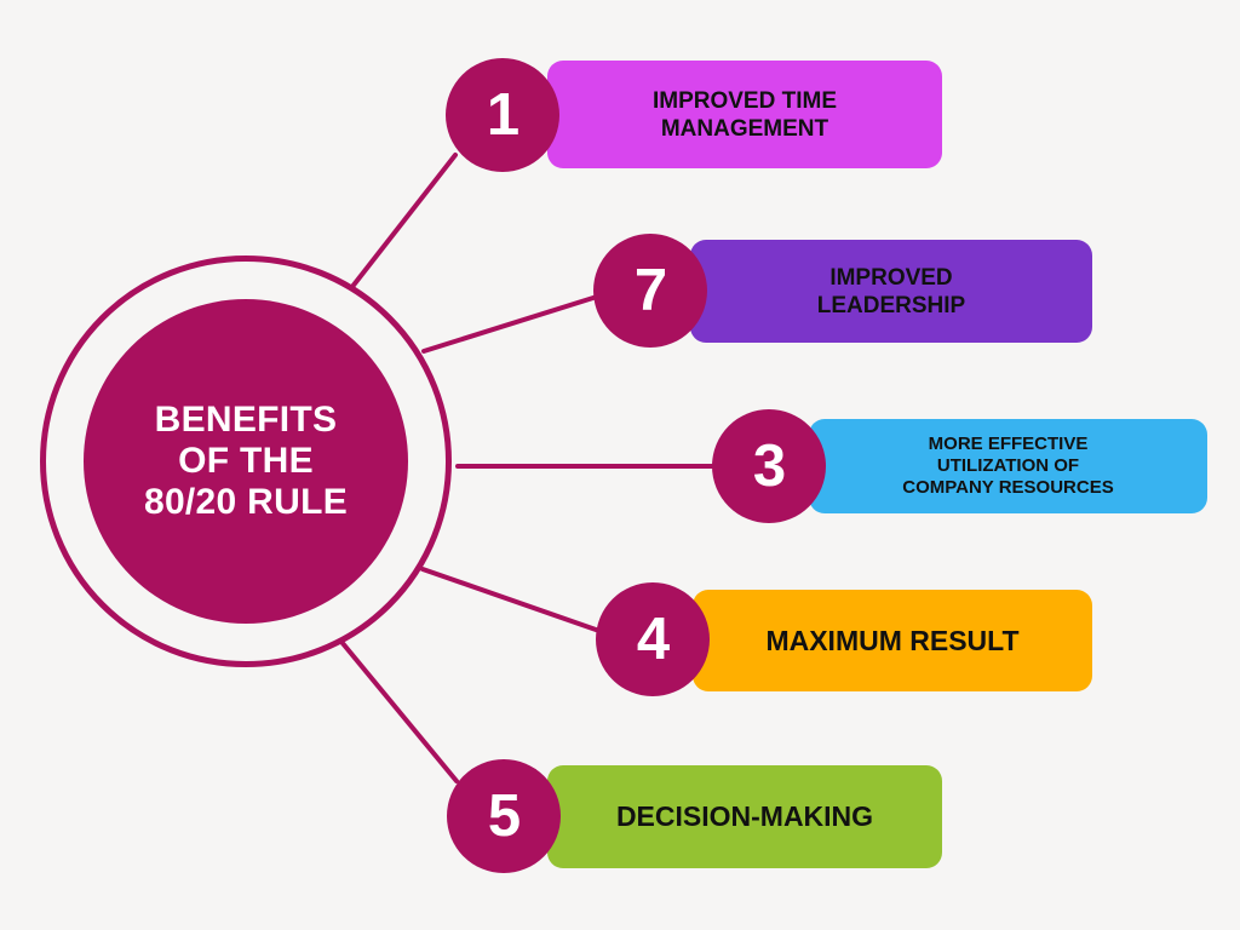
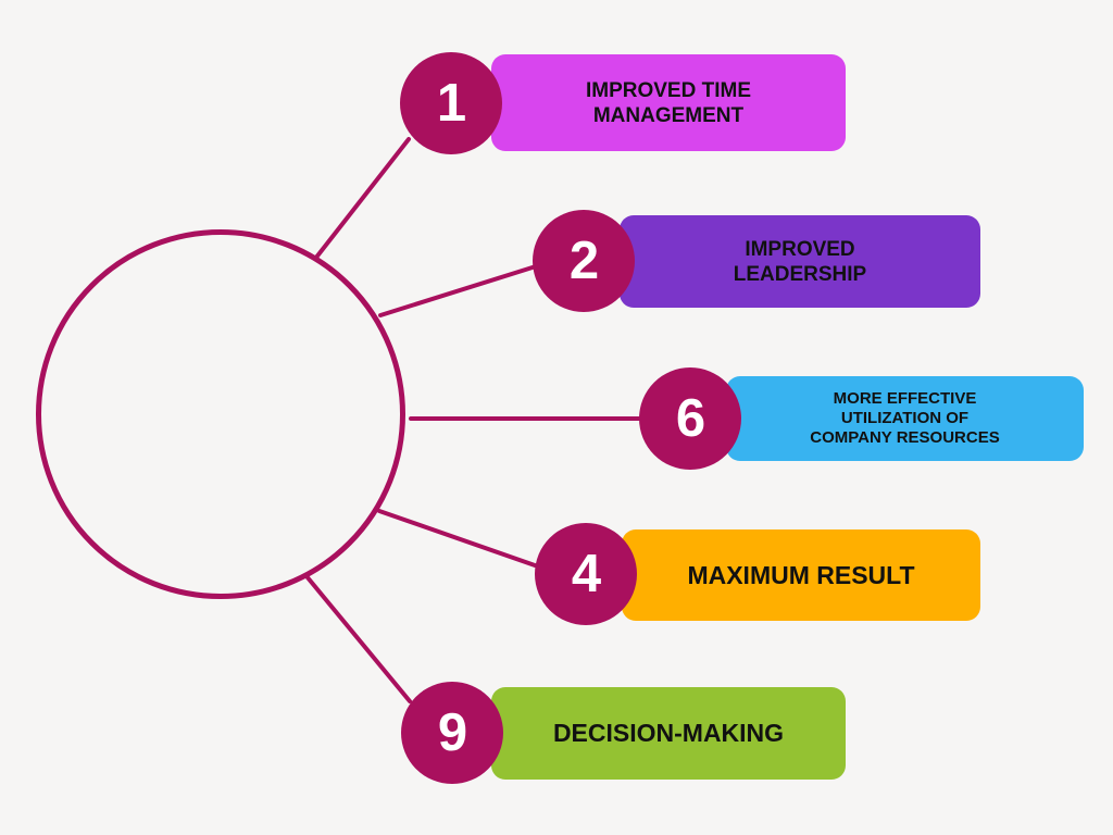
- BENEFITS
- OF THE
- 80/20 RULE
  IMPROVED TIME
  MANAGEMENT
  1
  IMPROVED
  LEADERSHIP
- 7
+ 2
  MORE EFFECTIVE
  UTILIZATION OF
  COMPANY RESOURCES
- 3
+ 6
  MAXIMUM RESULT
  4
  DECISION-MAKING
- 5
+ 9
